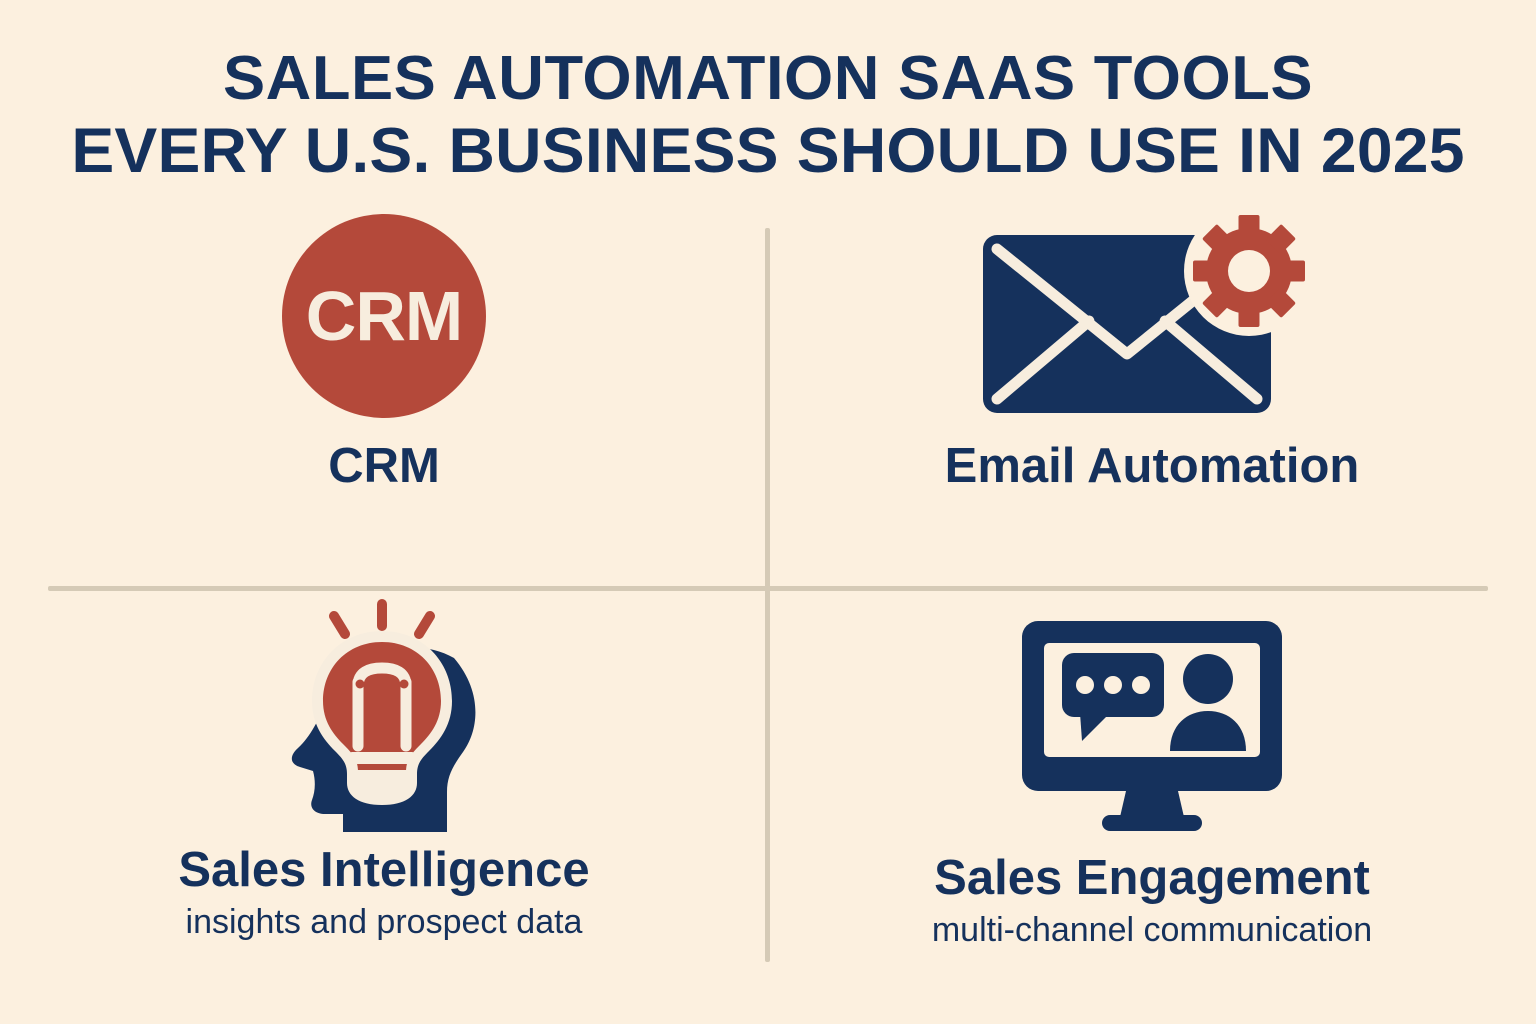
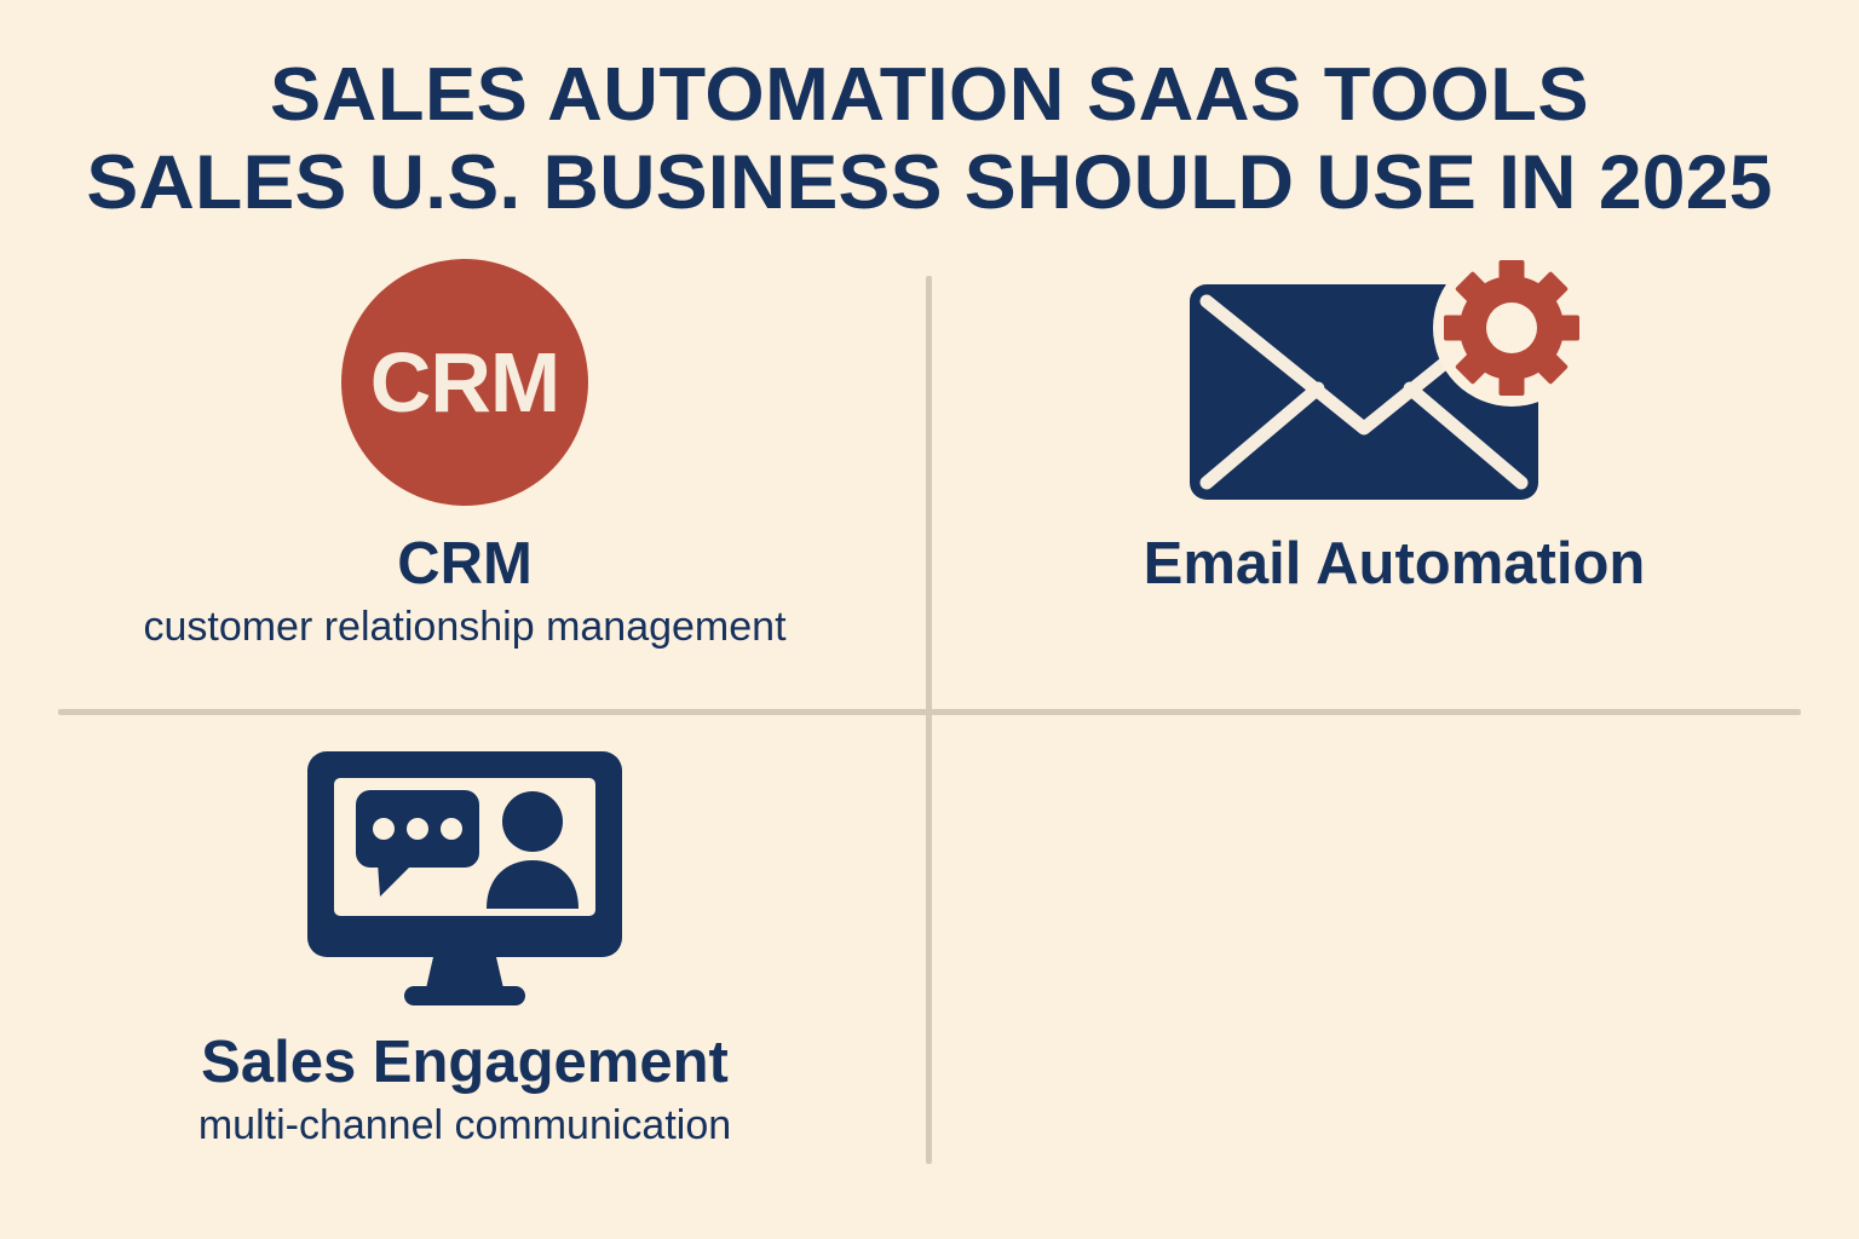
  SALES AUTOMATION SAAS TOOLS
- EVERY U.S. BUSINESS SHOULD USE IN 2025
+ SALES U.S. BUSINESS SHOULD USE IN 2025
  CRM
  CRM
+ customer relationship management
  Email Automation
- Sales Intelligence
- insights and prospect data
  Sales Engagement
  multi-channel communication
